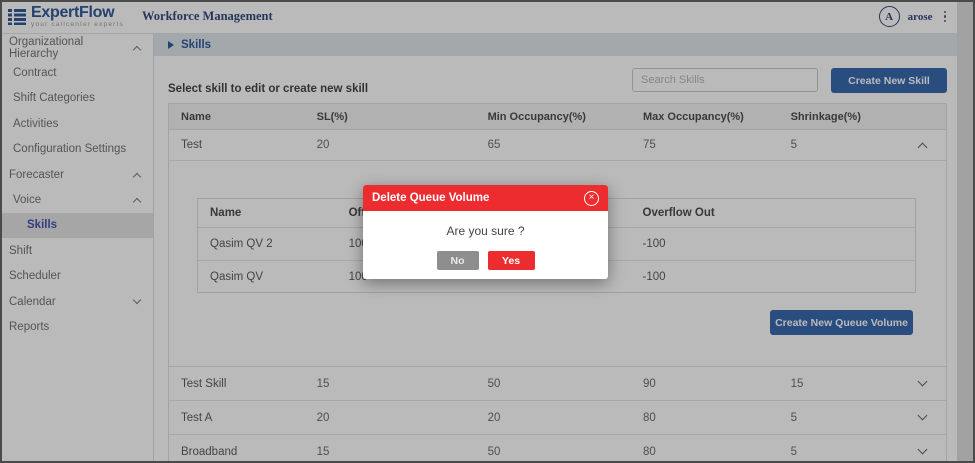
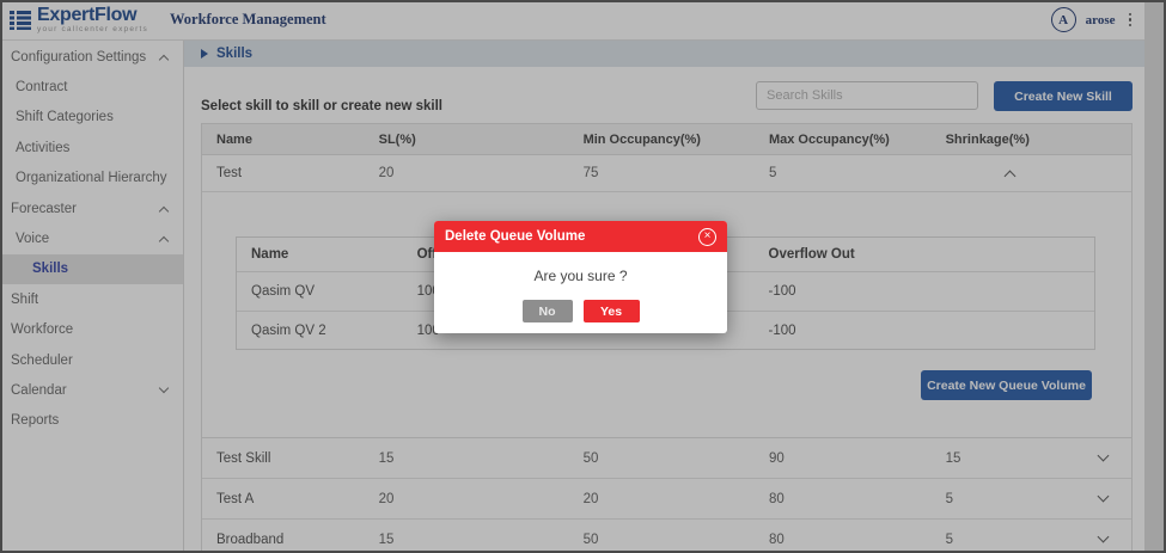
  ExpertFlow
  Workforce Management
  A
  arose
- Organizational Hierarchy
+ Configuration Settings
  Contract
  Shift Categories
  Activities
- Configuration Settings
+ Organizational Hierarchy
  Forecaster
  Voice
  Skills
  Shift
+ Workforce
  Scheduler
  Calendar
  Reports
  Skills
- Select skill to edit or create new skill
+ Select skill to skill or create new skill
  Search Skills
  Create New Skill
  Name
  SL(%)
  Min Occupancy(%)
  Max Occupancy(%)
  Shrinkage(%)
  Test
  20
- 65
  75
  5
  Name
  Overflow Out
- Qasim QV 2
+ Qasim QV
  -100
- Qasim QV
+ Qasim QV 2
  -100
  Create New Queue Volume
  Test Skill
  15
  50
  90
  15
  Test A
  20
  20
  80
  5
  Broadband
  15
  50
  80
  5
  Delete Queue Volume
  ×
  Are you sure ?
  No
  Yes
